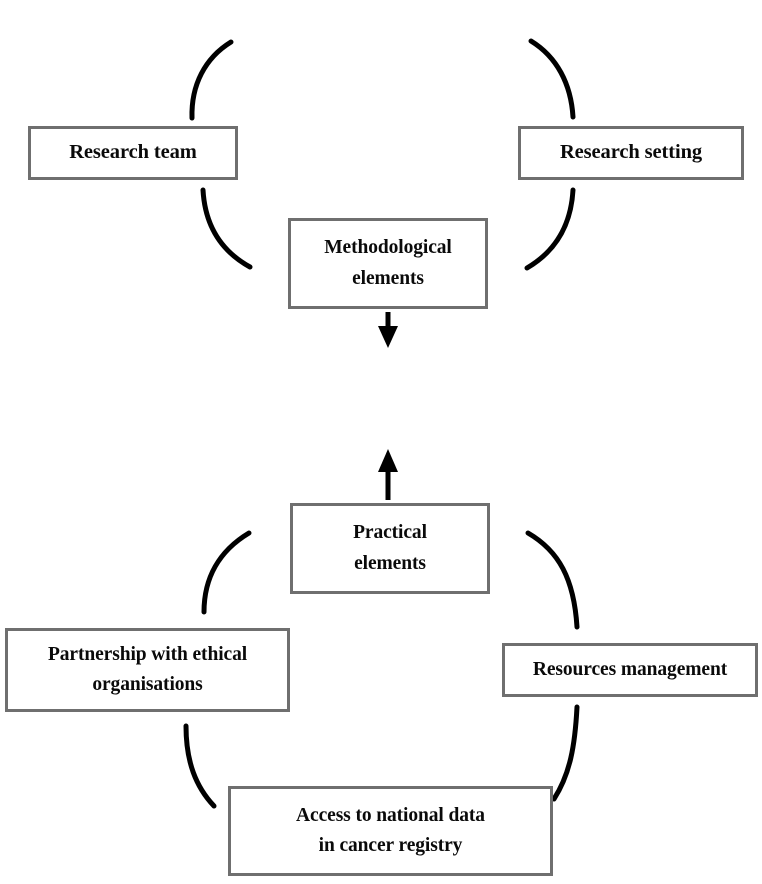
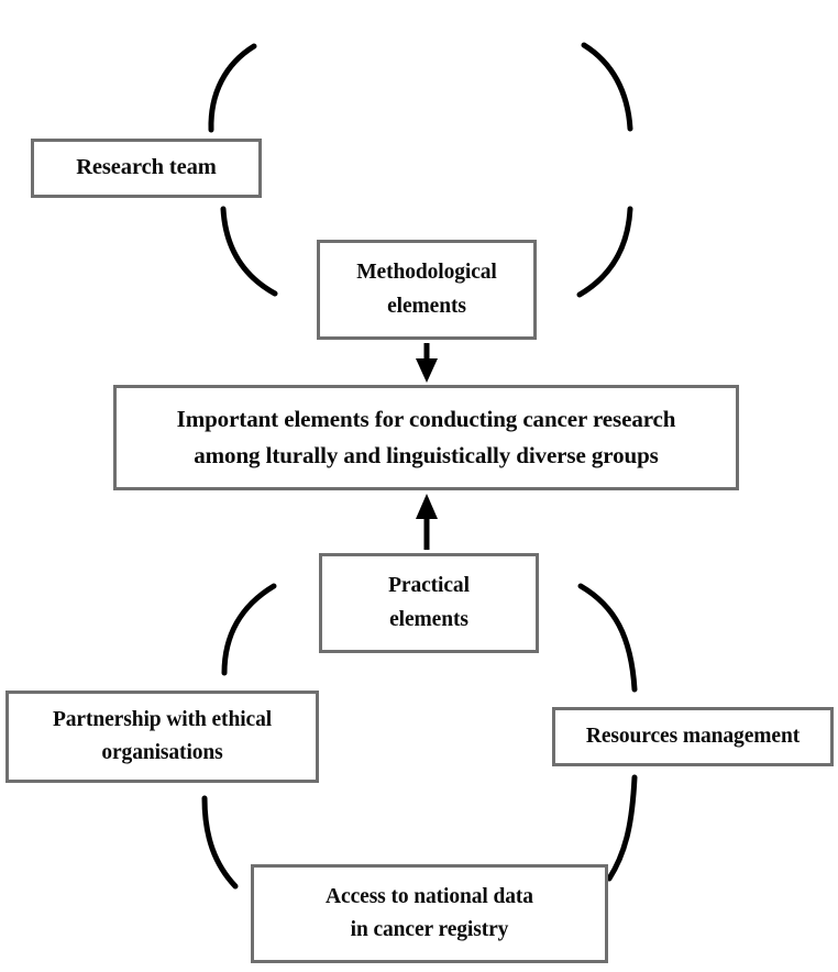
  Research team
- Research setting
  Methodological
  elements
+ Important elements for conducting cancer research
+ among lturally and linguistically diverse groups
  Practical
  elements
  Partnership with ethical
  organisations
  Resources management
  Access to national data
  in cancer registry
